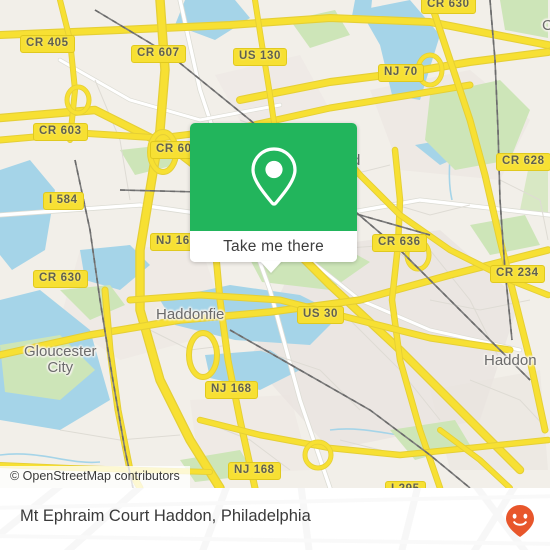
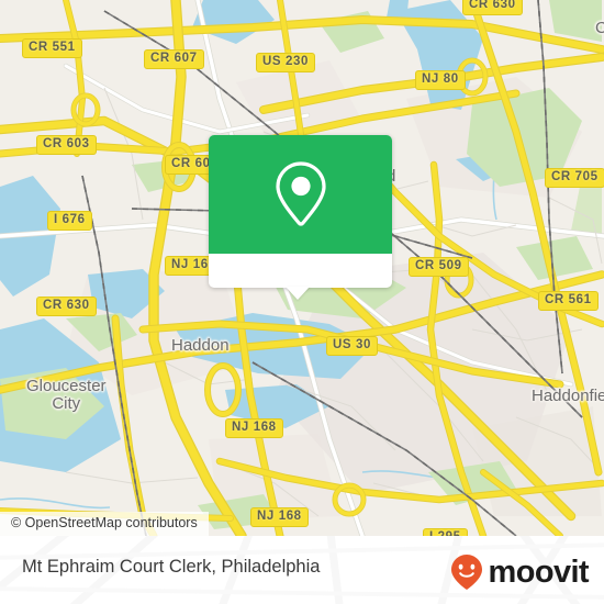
- CR 405
+ CR 551
  CR 607
- US 130
+ US 230
  CR 630
- NJ 70
+ NJ 80
  CR 603
  CR 60
- CR 628
+ CR 705
- I 584
+ I 676
  NJ 16
- CR 636
+ CR 509
- CR 234
+ CR 561
  CR 630
  US 30
  NJ 168
  NJ 168
- Haddonfie
+ Haddon
  Gloucester
  City
- Haddon
+ Haddonfie
  C
- Take me there
  © OpenStreetMap contributors
- Mt Ephraim Court Haddon, Philadelphia
+ Mt Ephraim Court Clerk, Philadelphia
+ moovit
